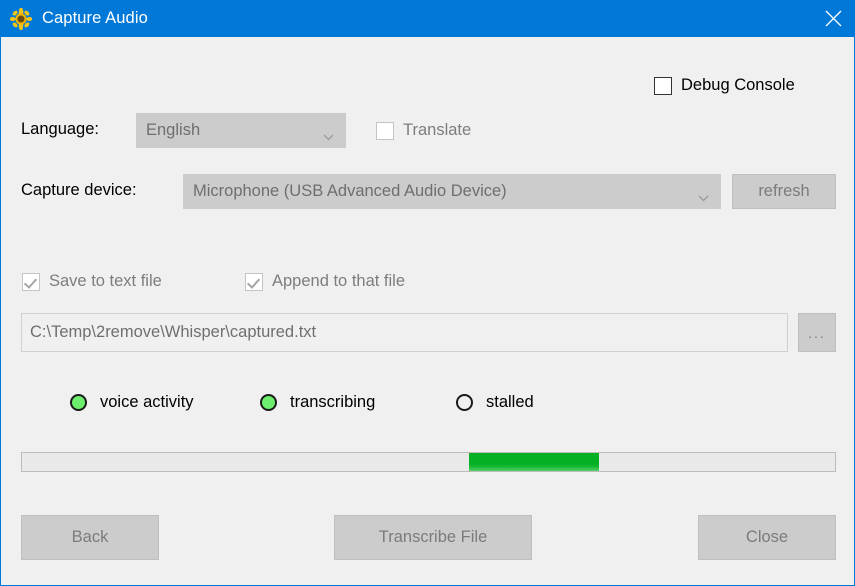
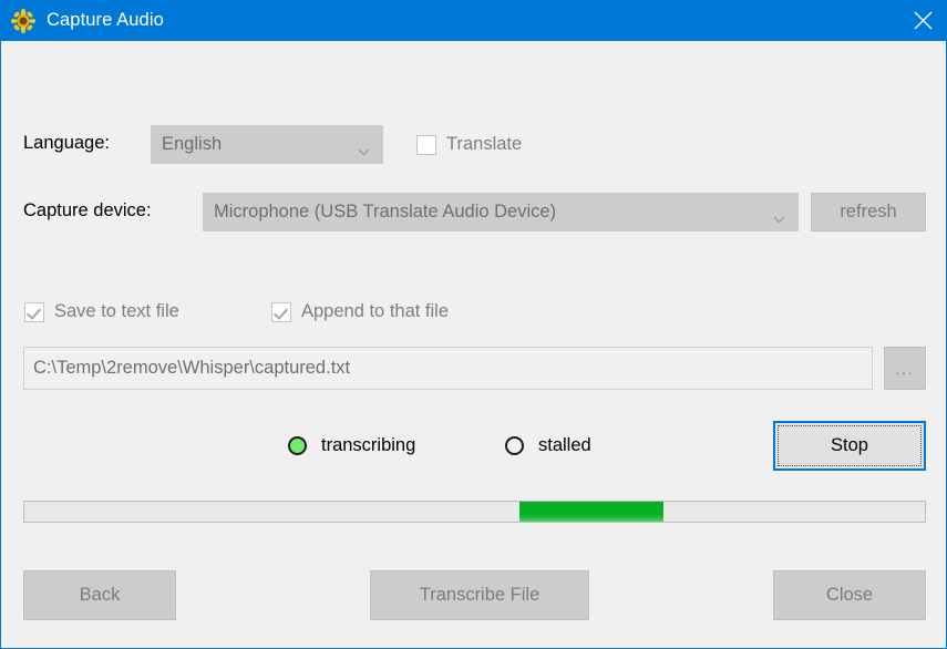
  Capture Audio
- Debug Console
  Language:
  English
  Translate
  Capture device:
- Microphone (USB Advanced Audio Device)
+ Microphone (USB Translate Audio Device)
  refresh
  Save to text file
  Append to that file
  C:\Temp\2remove\Whisper\captured.txt
  ...
- voice activity
  transcribing
  stalled
+ Stop
  Back
  Transcribe File
  Close
